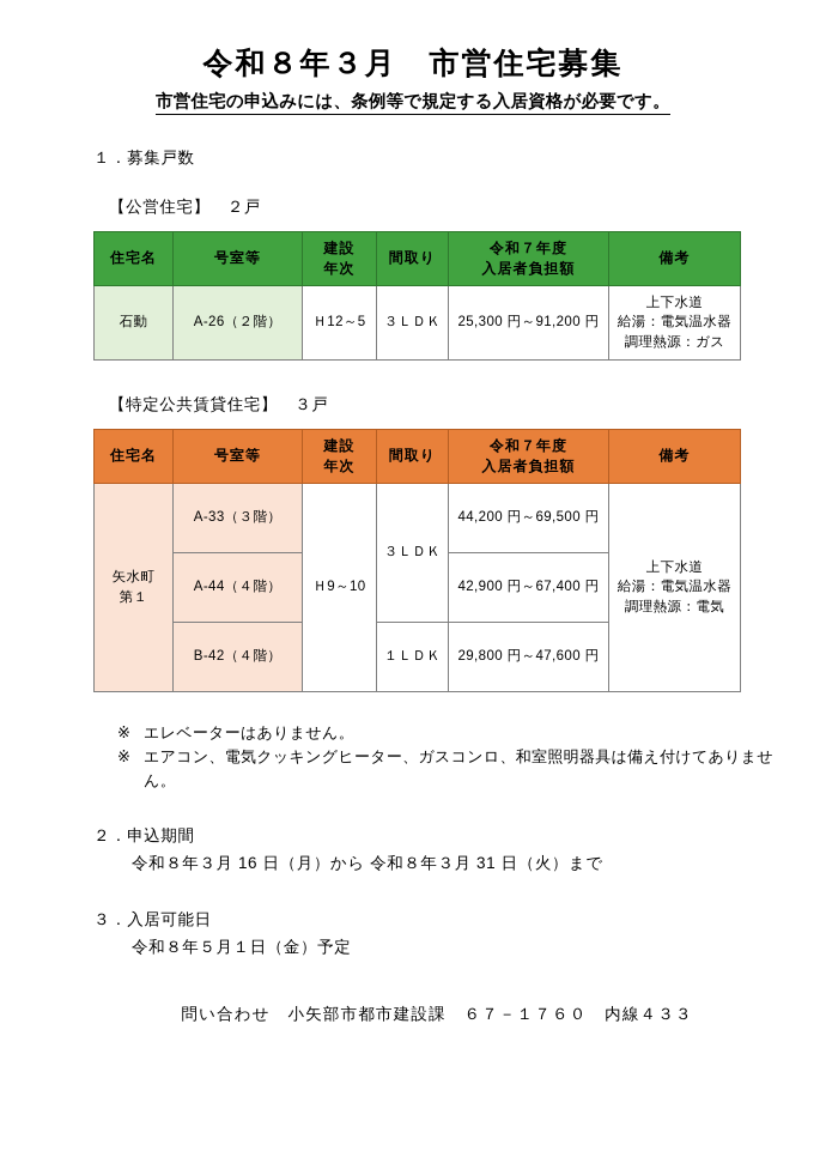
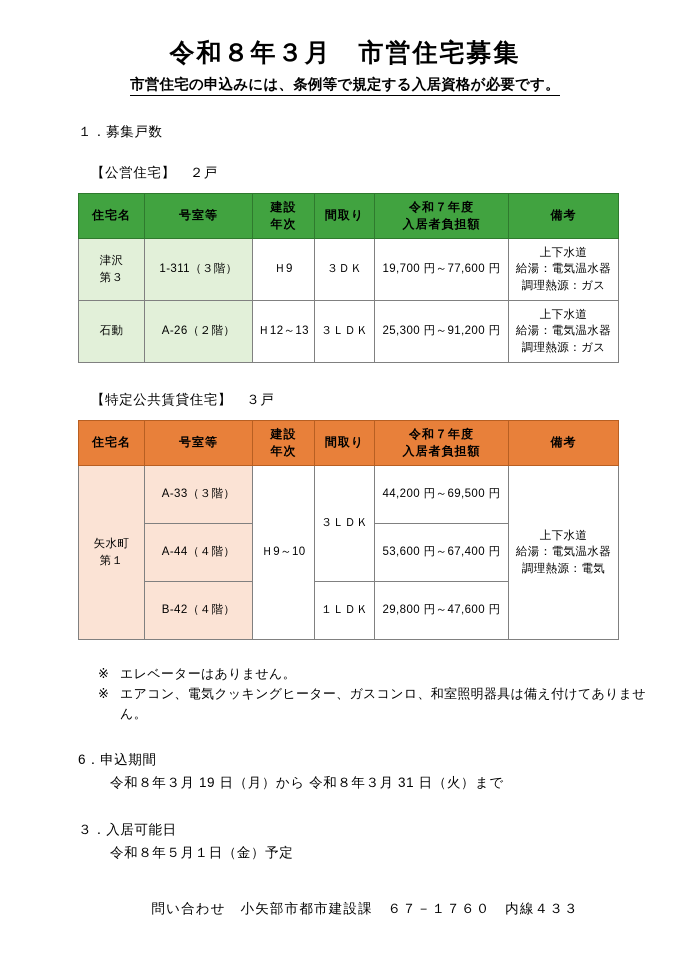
  令和８年３月 市営住宅募集
  市営住宅の申込みには、条例等で規定する入居資格が必要です。
  １．募集戸数
  【公営住宅】 ２戸
  住宅名	号室等	建設 年次	間取り	令和７年度 入居者負担額	備考
+ 津沢 第３	1-311（３階）	Ｈ9	３ＤＫ	19,700 円～77,600 円	上下水道 給湯：電気温水器 調理熱源：ガス
- 石動	A-26（２階）	Ｈ12～5	３ＬＤＫ	25,300 円～91,200 円	上下水道 給湯：電気温水器 調理熱源：ガス
+ 石動	A-26（２階）	Ｈ12～13	３ＬＤＫ	25,300 円～91,200 円	上下水道 給湯：電気温水器 調理熱源：ガス
  【特定公共賃貸住宅】 ３戸
  住宅名	号室等	建設 年次	間取り	令和７年度 入居者負担額	備考
  矢水町 第１	A-33（３階）	Ｈ9～10	３ＬＤＫ	44,200 円～69,500 円	上下水道 給湯：電気温水器 調理熱源：電気
- A-44（４階）	42,900 円～67,400 円
+ A-44（４階）	53,600 円～67,400 円
  B-42（４階）	１ＬＤＫ	29,800 円～47,600 円
  ※
  エレベーターはありません。
  ※
  エアコン、電気クッキングヒーター、ガスコンロ、和室照明器具は備え付けてありませ
  ん。
- ２．申込期間
+ 6．申込期間
- 令和８年３月 16 日（月）から 令和８年３月 31 日（火）まで
+ 令和８年３月 19 日（月）から 令和８年３月 31 日（火）まで
  ３．入居可能日
  令和８年５月１日（金）予定
  問い合わせ 小矢部市都市建設課 ６７－１７６０ 内線４３３
